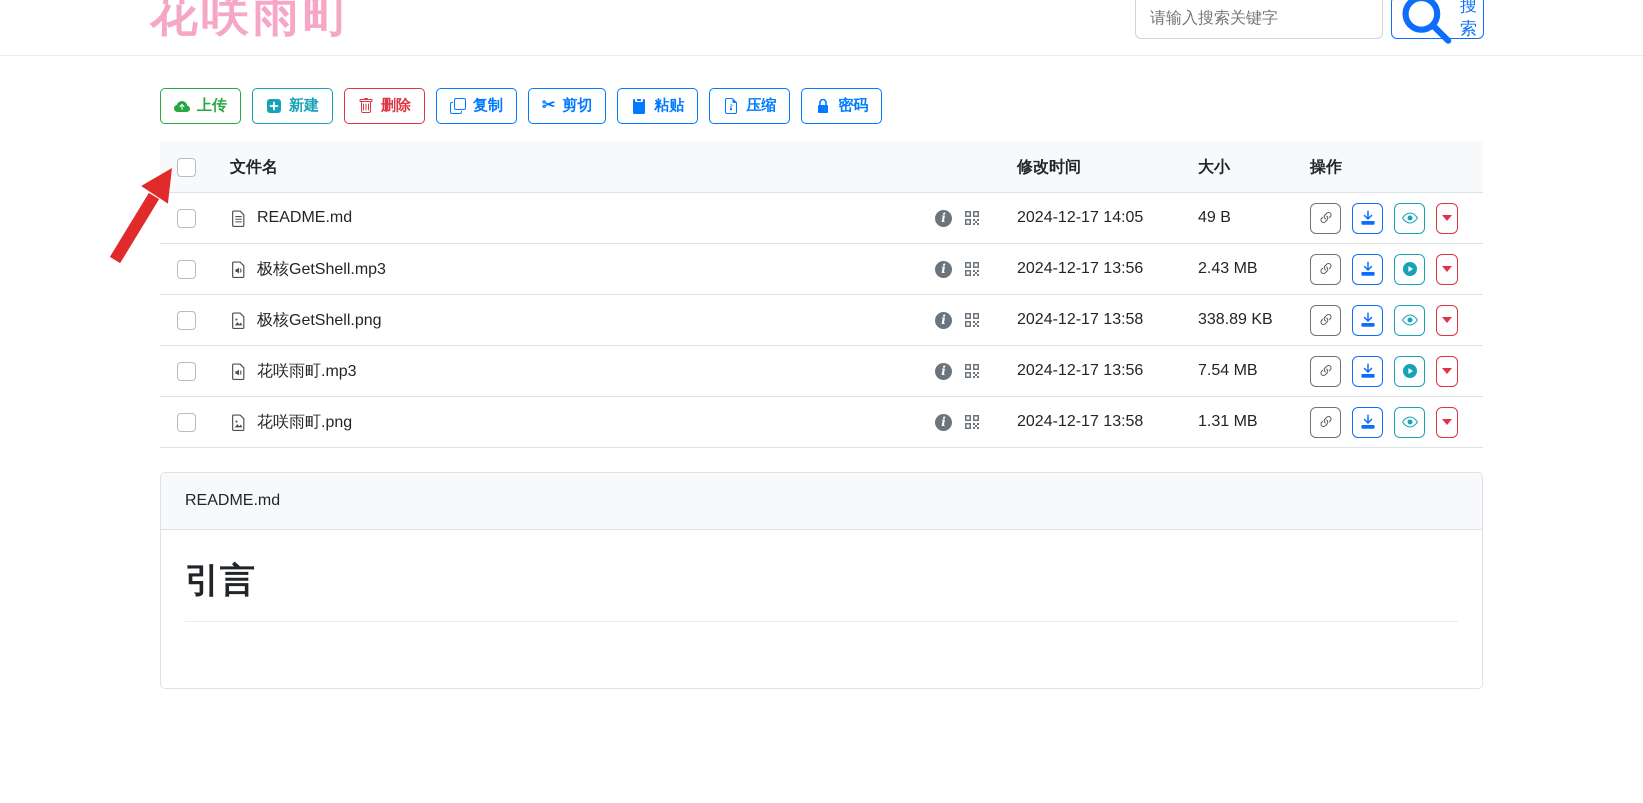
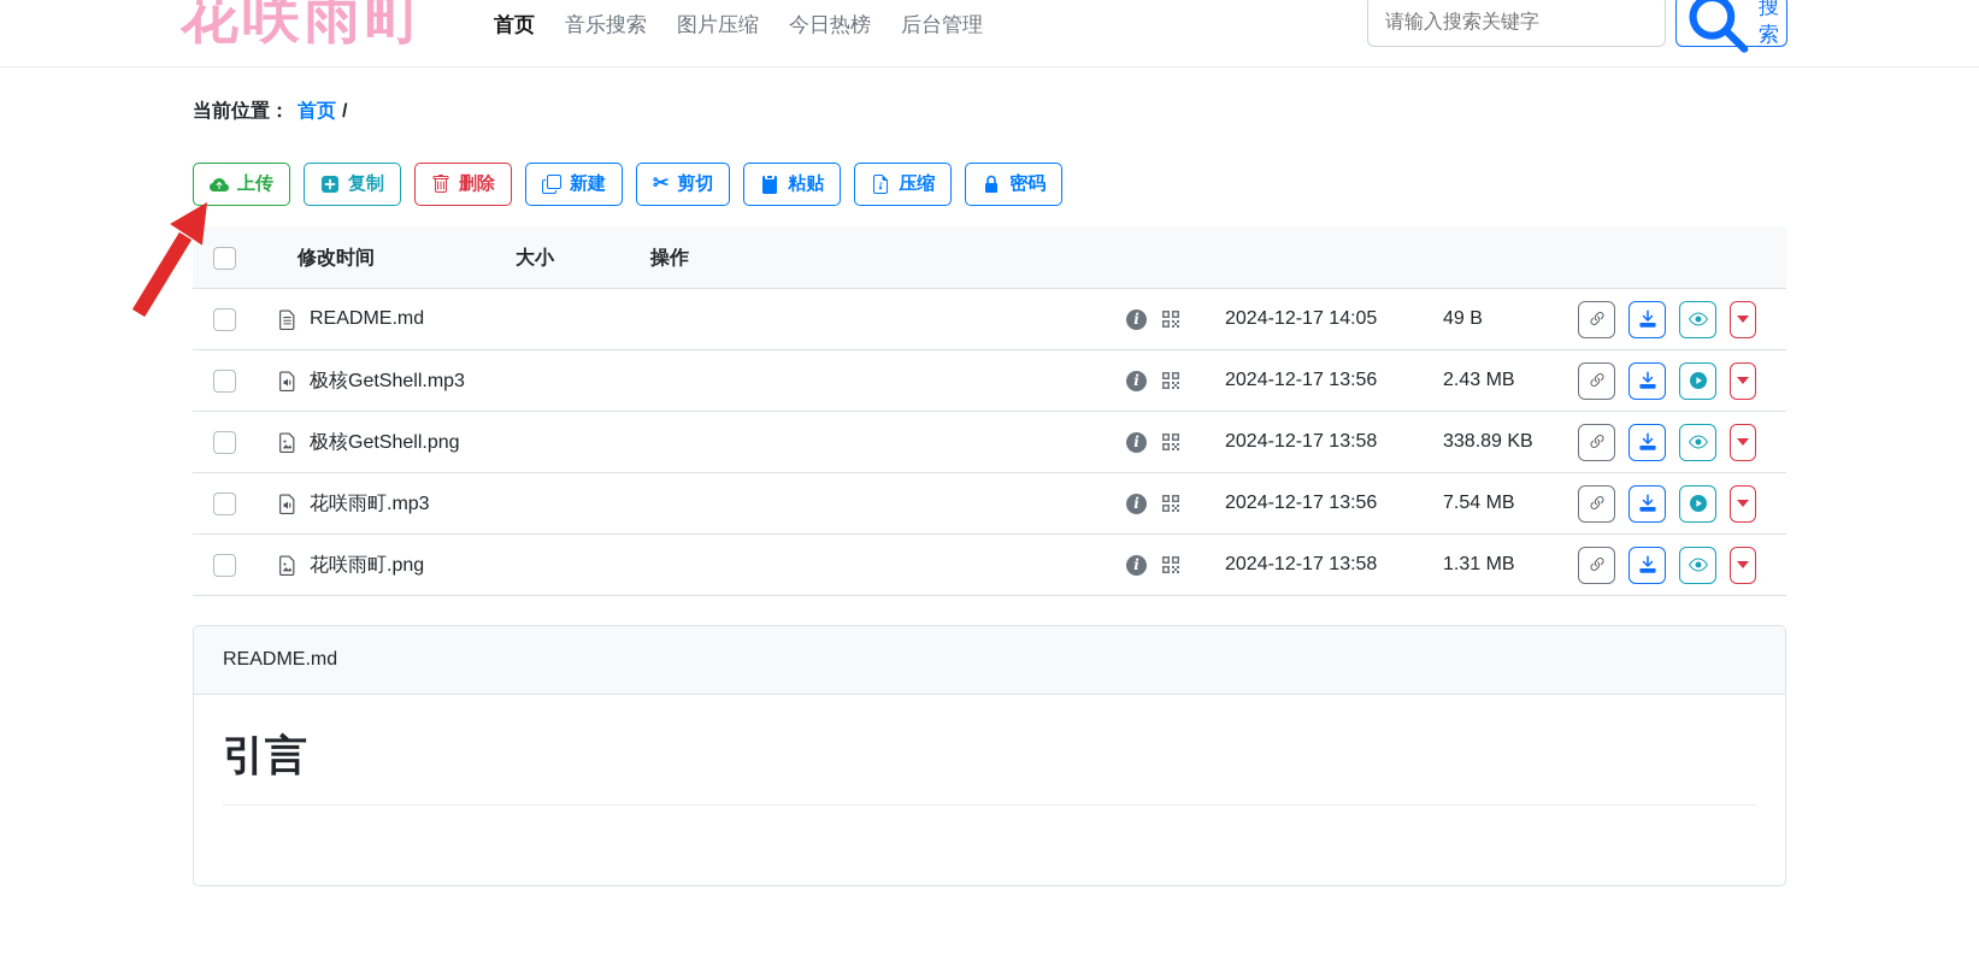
  花咲雨町
+ 首页
+ 音乐搜索
+ 图片压缩
+ 今日热榜
+ 后台管理
  请输入搜索关键字
  搜索
+ 当前位置： 首页 /
  上传
- 新建
+ 复制
  删除
- 复制
+ 新建
  ✂
  剪切
  粘贴
  压缩
  密码
- 文件名
  修改时间
  大小
  操作
  README.md
  i
  2024-12-17 14:05
  49 B
  极核GetShell.mp3
  i
  2024-12-17 13:56
  2.43 MB
  极核GetShell.png
  i
  2024-12-17 13:58
  338.89 KB
  花咲雨町.mp3
  i
  2024-12-17 13:56
  7.54 MB
  花咲雨町.png
  i
  2024-12-17 13:58
  1.31 MB
  README.md
  引言
